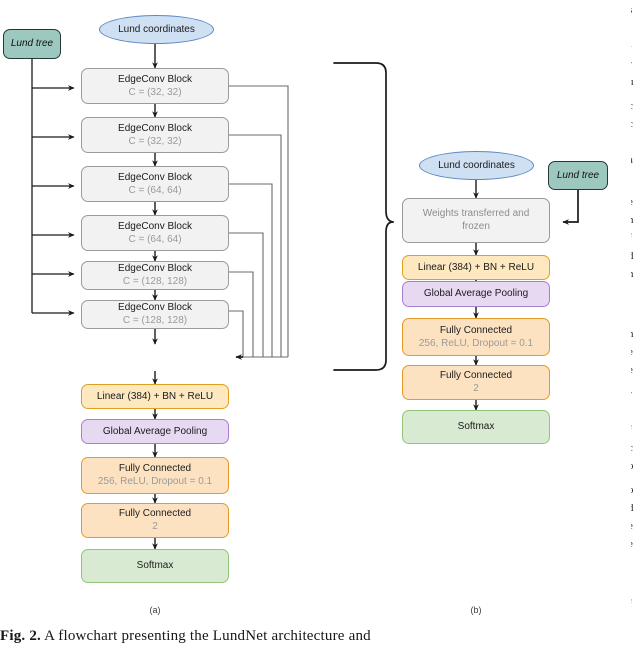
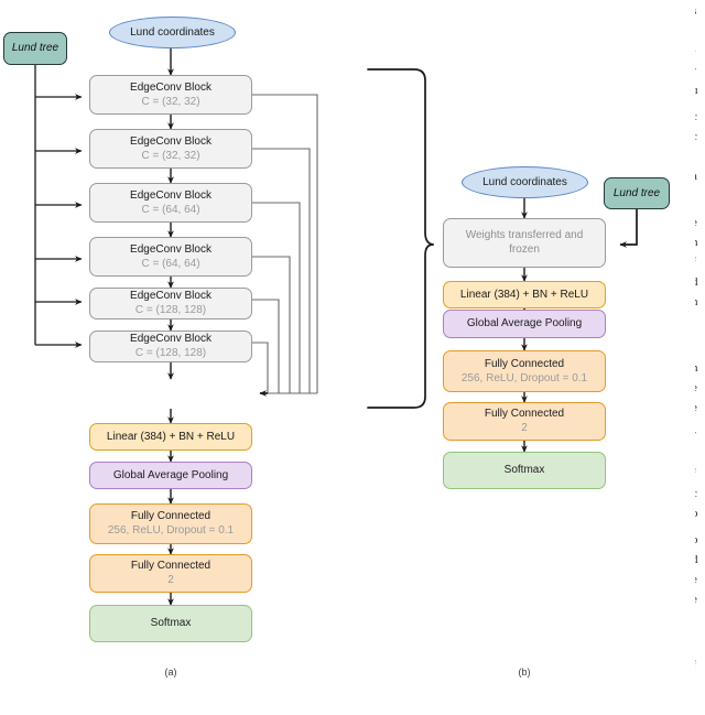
  Lund tree
  Lund coordinates
  EdgeConv Block
  C = (32, 32)
  EdgeConv Block
  C = (32, 32)
  EdgeConv Block
  C = (64, 64)
  EdgeConv Block
  C = (64, 64)
  EdgeConv Block
  C = (128, 128)
  EdgeConv Block
  C = (128, 128)
  Linear (384) + BN + ReLU
  Global Average Pooling
  Fully Connected
  256, ReLU, Dropout = 0.1
  Fully Connected
  2
  Softmax
  (a)
  Lund coordinates
  Lund tree
  Weights transferred and
  frozen
  Linear (384) + BN + ReLU
  Global Average Pooling
  Fully Connected
  256, ReLU, Dropout = 0.1
  Fully Connected
  2
  Softmax
  (b)
  s
  u
  c
  c
  a
  e
  h
  d
  n
  n
  e
  e
  c
  o
  o
  d
  e
  e
- Fig. 2. A flowchart presenting the LundNet architecture and
